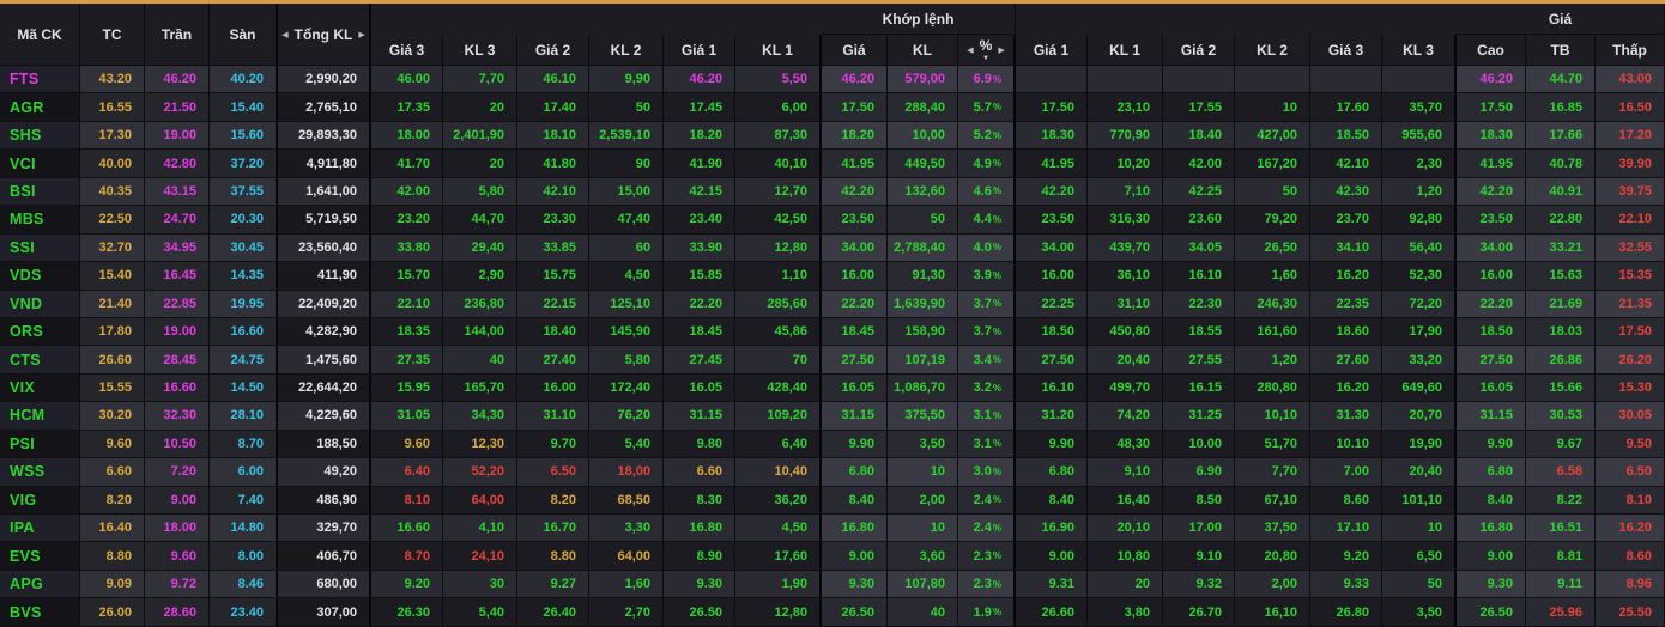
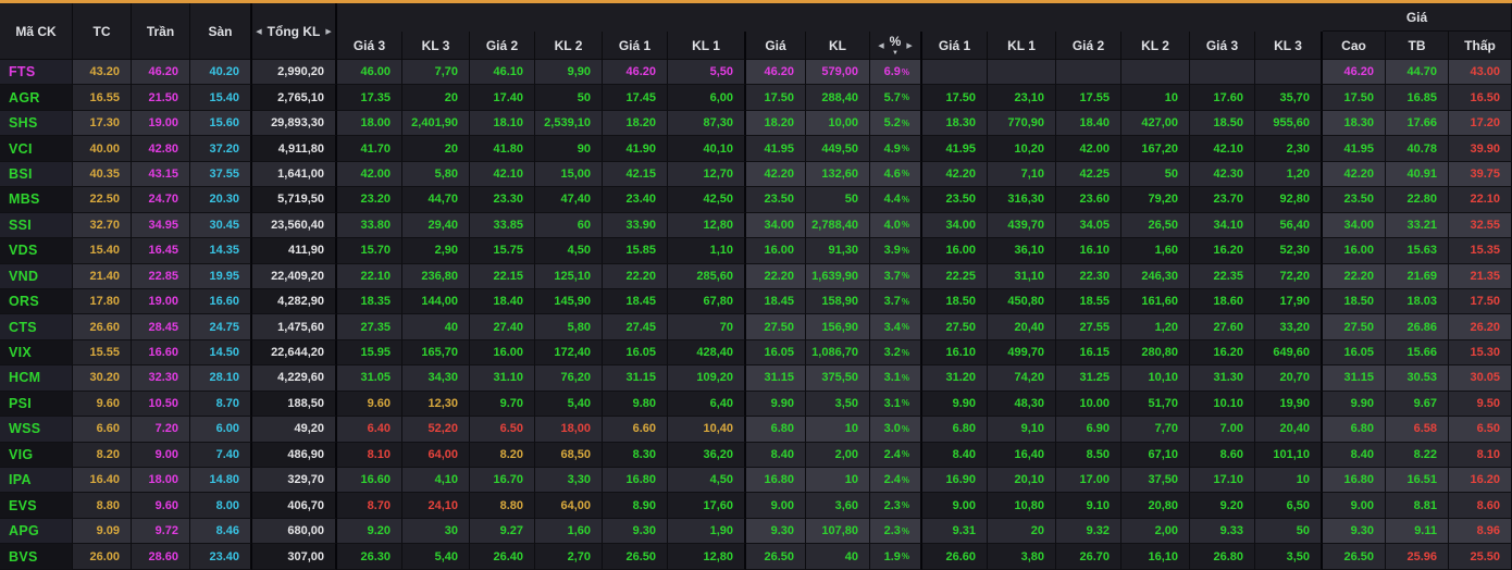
  Mã CK
  TC
  Trần
  Sàn
  Tổng KL
- Khớp lệnh
  Giá
  Giá 3
  KL 3
  Giá 2
  KL 2
  Giá 1
  KL 1
  Giá
  KL
  %
  Giá 1
  KL 1
  Giá 2
  KL 2
  Giá 3
  KL 3
  Cao
  TB
  Thấp
  FTS
  43.20
  46.20
  40.20
  2,990,20
  46.00
  7,70
  46.10
  9,90
  46.20
  5,50
  46.20
  579,00
  6.9
  %
  46.20
  44.70
  43.00
  AGR
  16.55
  21.50
  15.40
  2,765,10
  17.35
  20
  17.40
  50
  17.45
  6,00
  17.50
  288,40
  5.7
  %
  17.50
  23,10
  17.55
  10
  17.60
  35,70
  17.50
  16.85
  16.50
  SHS
  17.30
  19.00
  15.60
  29,893,30
  18.00
  2,401,90
  18.10
  2,539,10
  18.20
  87,30
  18.20
  10,00
  5.2
  %
  18.30
  770,90
  18.40
  427,00
  18.50
  955,60
  18.30
  17.66
  17.20
  VCI
  40.00
  42.80
  37.20
  4,911,80
  41.70
  20
  41.80
  90
  41.90
  40,10
  41.95
  449,50
  4.9
  %
  41.95
  10,20
  42.00
  167,20
  42.10
  2,30
  41.95
  40.78
  39.90
  BSI
  40.35
  43.15
  37.55
  1,641,00
  42.00
  5,80
  42.10
  15,00
  42.15
  12,70
  42.20
  132,60
  4.6
  %
  42.20
  7,10
  42.25
  50
  42.30
  1,20
  42.20
  40.91
  39.75
  MBS
  22.50
  24.70
  20.30
  5,719,50
  23.20
  44,70
  23.30
  47,40
  23.40
  42,50
  23.50
  50
  4.4
  %
  23.50
  316,30
  23.60
  79,20
  23.70
  92,80
  23.50
  22.80
  22.10
  SSI
  32.70
  34.95
  30.45
  23,560,40
  33.80
  29,40
  33.85
  60
  33.90
  12,80
  34.00
  2,788,40
  4.0
  %
  34.00
  439,70
  34.05
  26,50
  34.10
  56,40
  34.00
  33.21
  32.55
  VDS
  15.40
  16.45
  14.35
  411,90
  15.70
  2,90
  15.75
  4,50
  15.85
  1,10
  16.00
  91,30
  3.9
  %
  16.00
  36,10
  16.10
  1,60
  16.20
  52,30
  16.00
  15.63
  15.35
  VND
  21.40
  22.85
  19.95
  22,409,20
  22.10
  236,80
  22.15
  125,10
  22.20
  285,60
  22.20
  1,639,90
  3.7
  %
  22.25
  31,10
  22.30
  246,30
  22.35
  72,20
  22.20
  21.69
  21.35
  ORS
  17.80
  19.00
  16.60
  4,282,90
  18.35
  144,00
  18.40
  145,90
  18.45
- 45,86
+ 67,80
  18.45
  158,90
  3.7
  %
  18.50
  450,80
  18.55
  161,60
  18.60
  17,90
  18.50
  18.03
  17.50
  CTS
  26.60
  28.45
  24.75
  1,475,60
  27.35
  40
  27.40
  5,80
  27.45
  70
  27.50
- 107,19
+ 156,90
  3.4
  %
  27.50
  20,40
  27.55
  1,20
  27.60
  33,20
  27.50
  26.86
  26.20
  VIX
  15.55
  16.60
  14.50
  22,644,20
  15.95
  165,70
  16.00
  172,40
  16.05
  428,40
  16.05
  1,086,70
  3.2
  %
  16.10
  499,70
  16.15
  280,80
  16.20
  649,60
  16.05
  15.66
  15.30
  HCM
  30.20
  32.30
  28.10
  4,229,60
  31.05
  34,30
  31.10
  76,20
  31.15
  109,20
  31.15
  375,50
  3.1
  %
  31.20
  74,20
  31.25
  10,10
  31.30
  20,70
  31.15
  30.53
  30.05
  PSI
  9.60
  10.50
  8.70
  188,50
  9.60
  12,30
  9.70
  5,40
  9.80
  6,40
  9.90
  3,50
  3.1
  %
  9.90
  48,30
  10.00
  51,70
  10.10
  19,90
  9.90
  9.67
  9.50
  WSS
  6.60
  7.20
  6.00
  49,20
  6.40
  52,20
  6.50
  18,00
  6.60
  10,40
  6.80
  10
  3.0
  %
  6.80
  9,10
  6.90
  7,70
  7.00
  20,40
  6.80
  6.58
  6.50
  VIG
  8.20
  9.00
  7.40
  486,90
  8.10
  64,00
  8.20
  68,50
  8.30
  36,20
  8.40
  2,00
  2.4
  %
  8.40
  16,40
  8.50
  67,10
  8.60
  101,10
  8.40
  8.22
  8.10
  IPA
  16.40
  18.00
  14.80
  329,70
  16.60
  4,10
  16.70
  3,30
  16.80
  4,50
  16.80
  10
  2.4
  %
  16.90
  20,10
  17.00
  37,50
  17.10
  10
  16.80
  16.51
  16.20
  EVS
  8.80
  9.60
  8.00
  406,70
  8.70
  24,10
  8.80
  64,00
  8.90
  17,60
  9.00
  3,60
  2.3
  %
  9.00
  10,80
  9.10
  20,80
  9.20
  6,50
  9.00
  8.81
  8.60
  APG
  9.09
  9.72
  8.46
  680,00
  9.20
  30
  9.27
  1,60
  9.30
  1,90
  9.30
  107,80
  2.3
  %
  9.31
  20
  9.32
  2,00
  9.33
  50
  9.30
  9.11
  8.96
  BVS
  26.00
  28.60
  23.40
  307,00
  26.30
  5,40
  26.40
  2,70
  26.50
  12,80
  26.50
  40
  1.9
  %
  26.60
  3,80
  26.70
  16,10
  26.80
  3,50
  26.50
  25.96
  25.50
